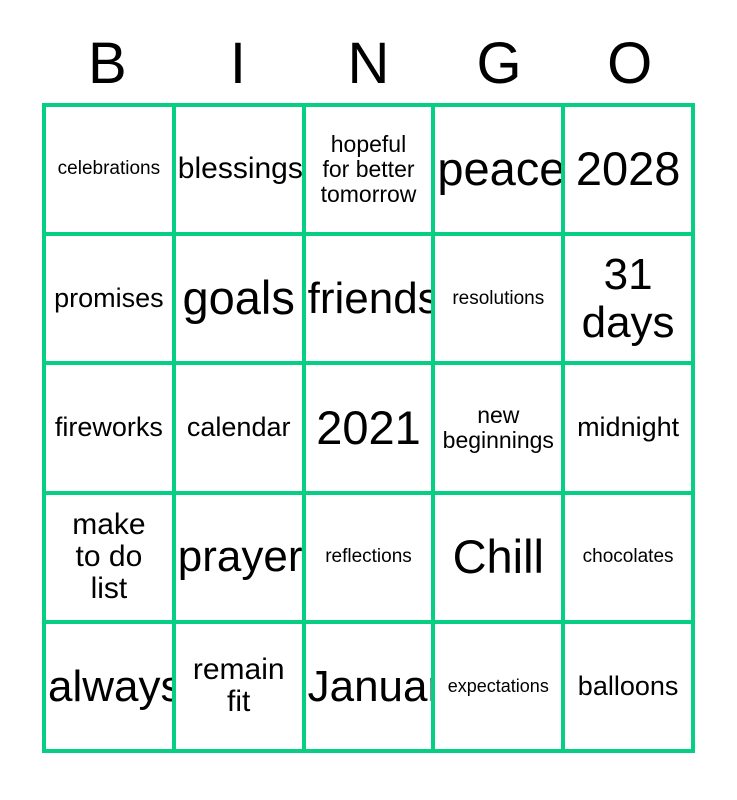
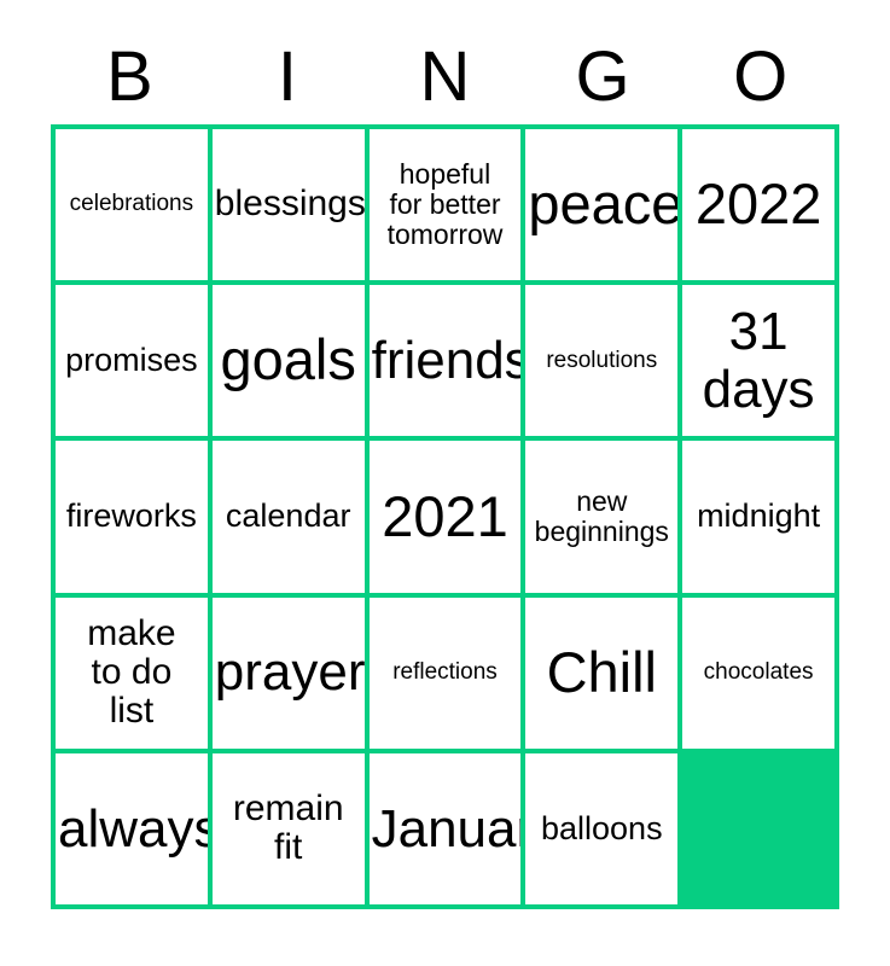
  B
  I
  N
  G
  O
  celebrations
  blessings
  hopeful
  for better
  tomorrow
  peace
- 2028
+ 2022
  promises
  goals
  friends
  resolutions
  31
  days
  fireworks
  calendar
  2021
  new
  beginnings
  midnight
  make
  to do
  list
  prayer
  reflections
  Chill
  chocolates
  always
  remain
  fit
  Janua
- expectations
  balloons
